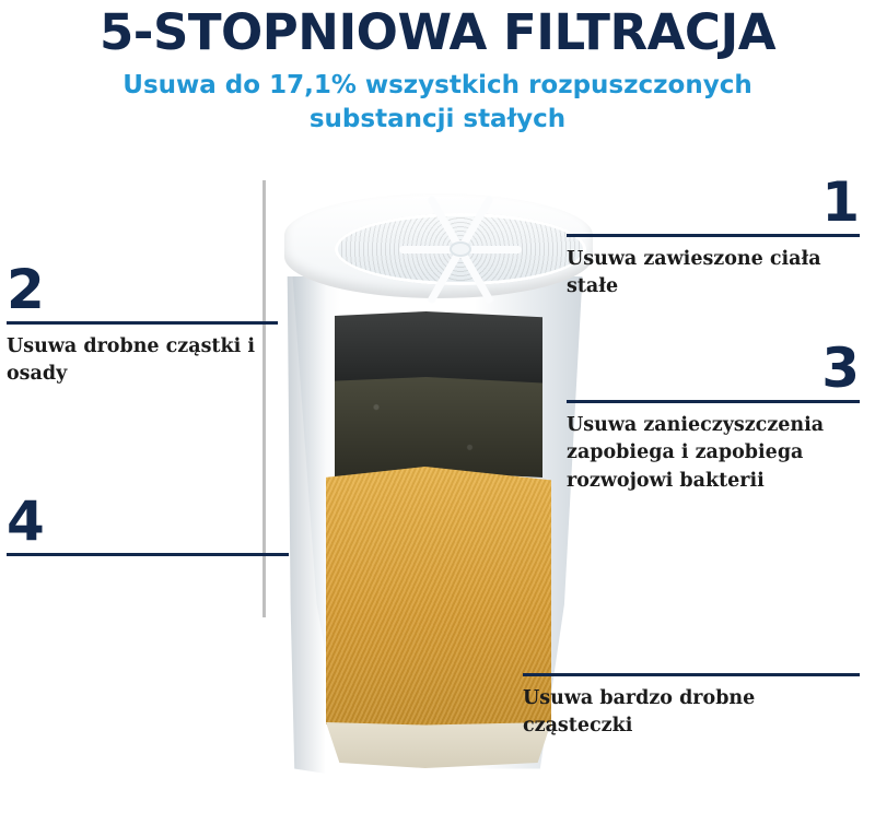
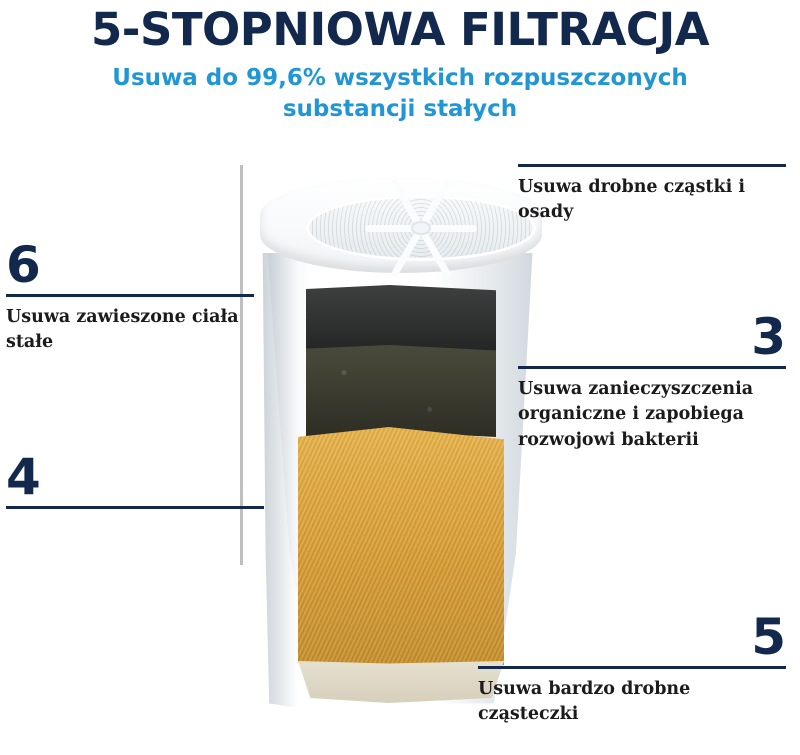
  5-STOPNIOWA FILTRACJA
- Usuwa do 17,1% wszystkich rozpuszczonych substancji stałych
+ Usuwa do 99,6% wszystkich rozpuszczonych substancji stałych
- 1
- Usuwa zawieszone ciała stałe
+ Usuwa drobne cząstki i osady
- 2
+ 6
- Usuwa drobne cząstki i osady
+ Usuwa zawieszone ciała stałe
  3
- Usuwa zanieczyszczenia zapobiega i zapobiega rozwojowi bakterii
+ Usuwa zanieczyszczenia organiczne i zapobiega rozwojowi bakterii
  4
+ 5
  Usuwa bardzo drobne cząsteczki
